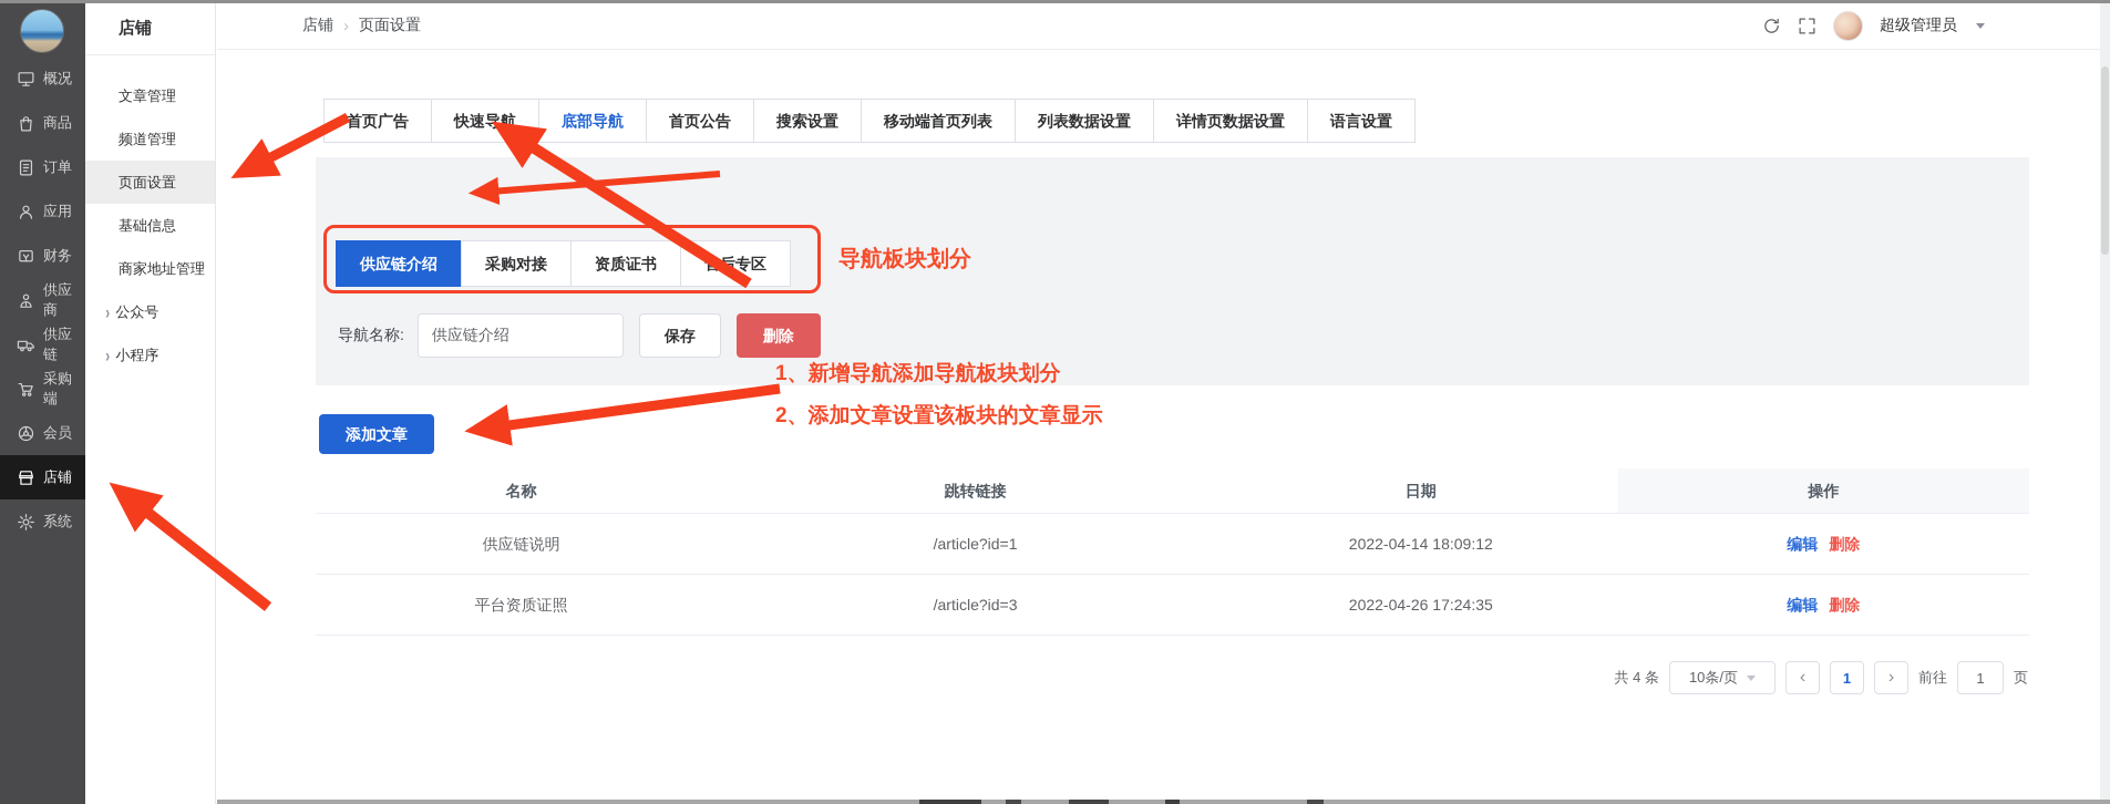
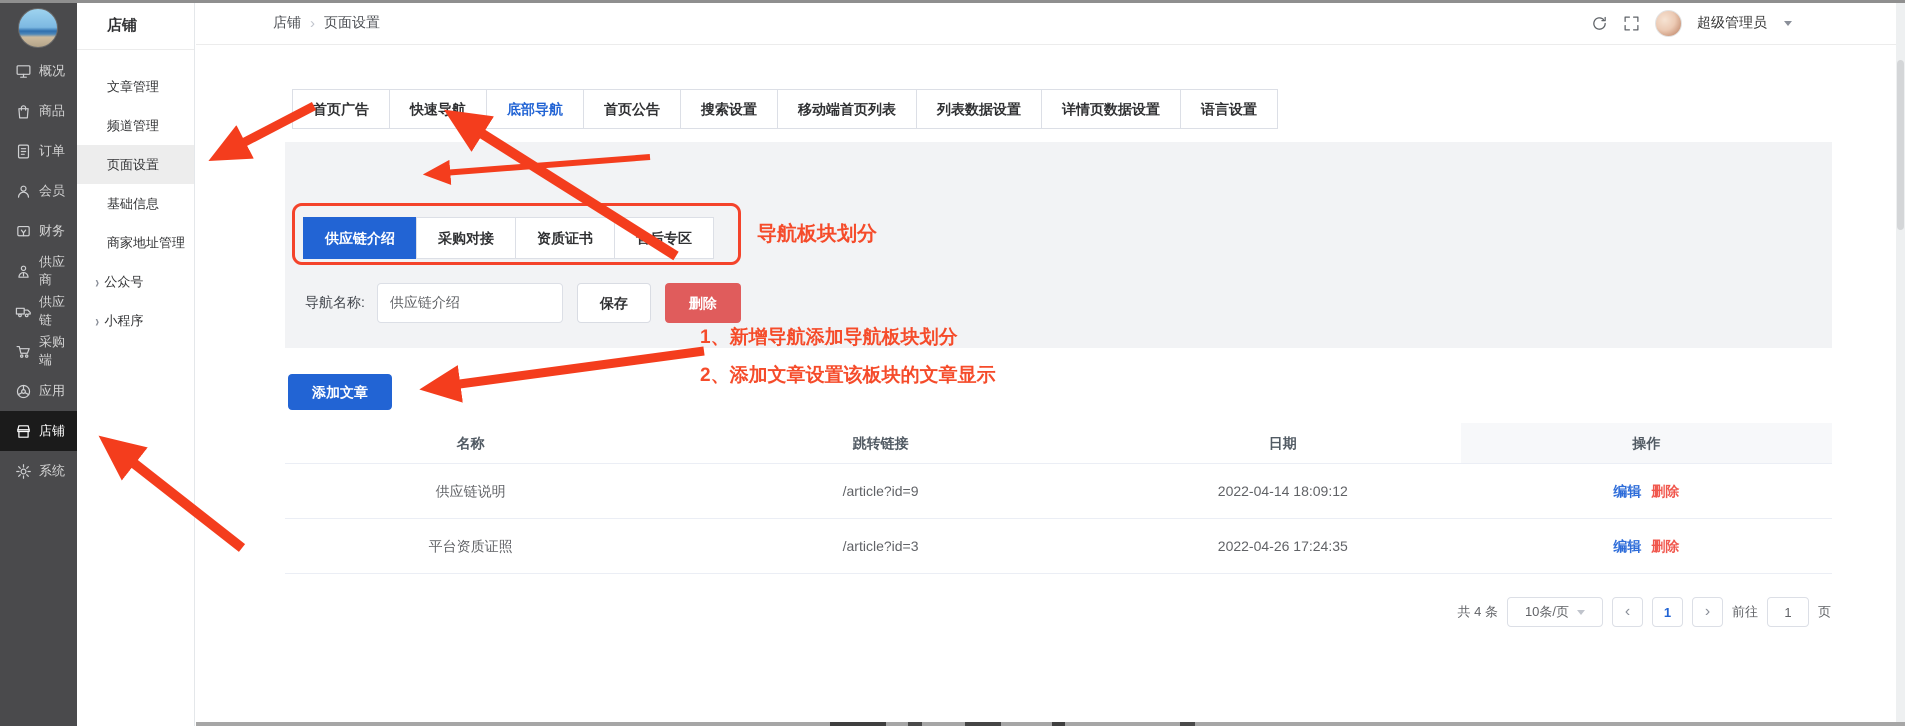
  概况
  商品
  订单
- 应用
+ 会员
  财务
  供应商
  供应链
  采购端
- 会员
+ 应用
  店铺
  系统
  店铺
  文章管理
  频道管理
  页面设置
  基础信息
  商家地址管理
  › 公众号
  › 小程序
  店铺
  ›
  页面设置
  超级管理员
  首页广告
  快速导航
  底部导航
  首页公告
  搜索设置
  移动端首页列表
  列表数据设置
  详情页数据设置
  语言设置
  供应链介绍
  采购对接
  资质证书
  后专区
  导航名称:
  供应链介绍
  保存
  删除
  添加文章
  导航板块划分
  1、新增导航添加导航板块划分
  2、添加文章设置该板块的文章显示
  名称
  跳转链接
  日期
  操作
  供应链说明
- /article?id=1
+ /article?id=9
  2022-04-14 18:09:12
  编辑
  删除
  平台资质证照
  /article?id=3
  2022-04-26 17:24:35
  编辑
  删除
  共 4 条
  10条/页
  ‹
  1
  ›
  前往
  1
  页
